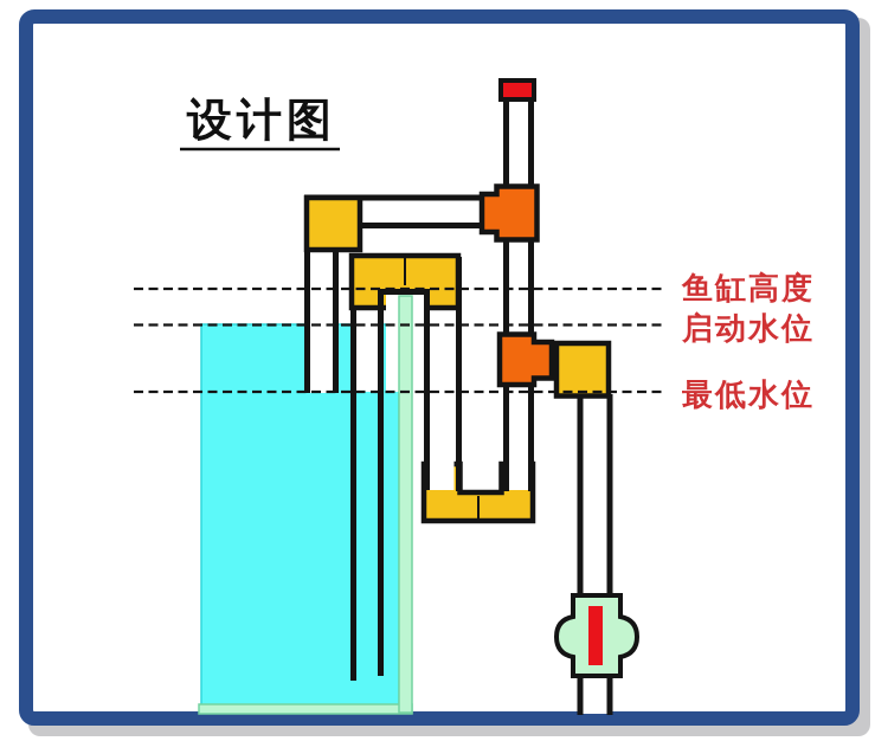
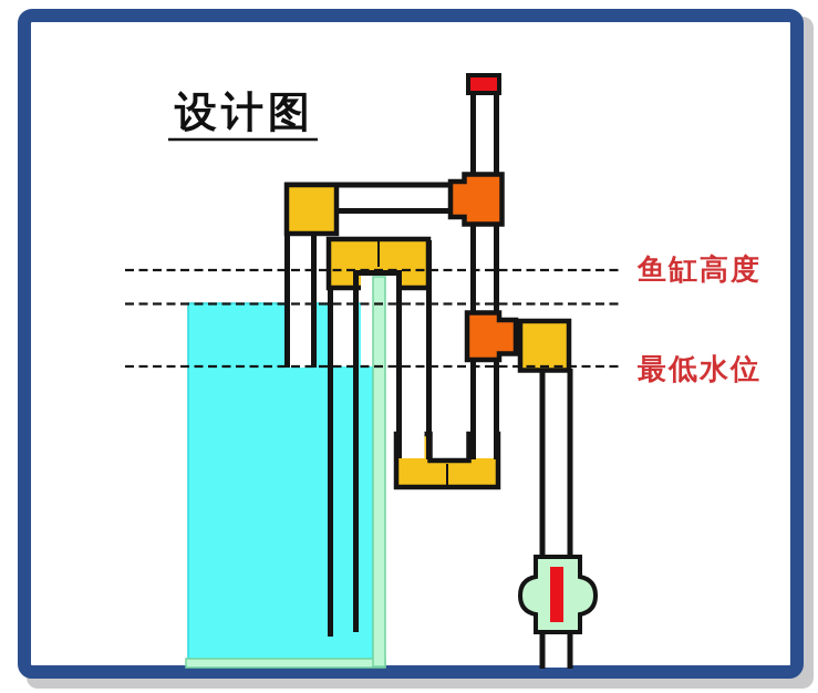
  设计图
  鱼缸高度
- 启动水位
  最低水位
